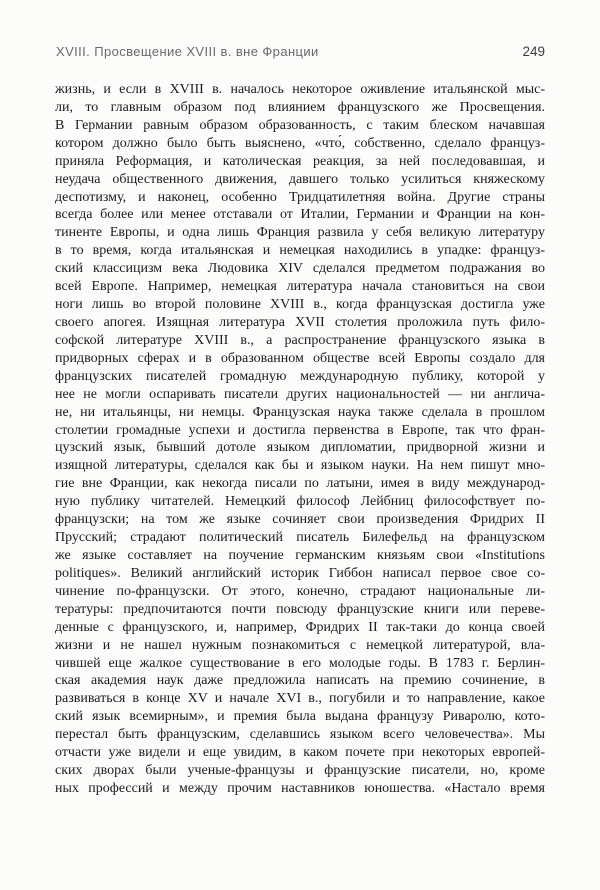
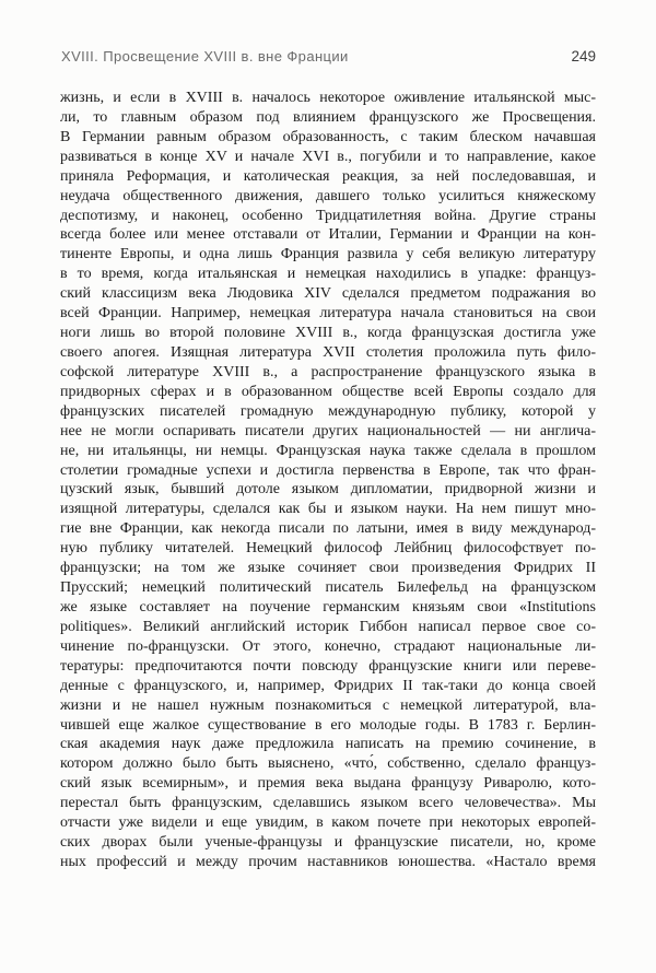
  XVIII. Просвещение XVIII в. вне Франции
  249
  жизнь, и если в XVIII в. началось некоторое оживление итальянской мыс-
  ли, то главным образом под влиянием французского же Просвещения.
  В Германии равным образом образованность, с таким блеском начавшая
- котором должно было быть выяснено, «что́, собственно, сделало француз-
+ развиваться в конце XV и начале XVI в., погубили и то направление, какое
  приняла Реформация, и католическая реакция, за ней последовавшая, и
  неудача общественного движения, давшего только усилиться княжескому
  деспотизму, и наконец, особенно Тридцатилетняя война. Другие страны
  всегда более или менее отставали от Италии, Германии и Франции на кон-
  тиненте Европы, и одна лишь Франция развила у себя великую литературу
  в то время, когда итальянская и немецкая находились в упадке: француз-
  ский классицизм века Людовика XIV сделался предметом подражания во
- всей Европе. Например, немецкая литература начала становиться на свои
+ всей Франции. Например, немецкая литература начала становиться на свои
  ноги лишь во второй половине XVIII в., когда французская достигла уже
  своего апогея. Изящная литература XVII столетия проложила путь фило-
  софской литературе XVIII в., а распространение французского языка в
  придворных сферах и в образованном обществе всей Европы создало для
  французских писателей громадную международную публику, которой у
  нее не могли оспаривать писатели других национальностей — ни англича-
  не, ни итальянцы, ни немцы. Французская наука также сделала в прошлом
  столетии громадные успехи и достигла первенства в Европе, так что фран-
  цузский язык, бывший дотоле языком дипломатии, придворной жизни и
  изящной литературы, сделался как бы и языком науки. На нем пишут мно-
  гие вне Франции, как некогда писали по латыни, имея в виду международ-
  ную публику читателей. Немецкий философ Лейбниц философствует по-
  французски; на том же языке сочиняет свои произведения Фридрих II
- Прусский; страдают политический писатель Билефельд на французском
+ Прусский; немецкий политический писатель Билефельд на французском
  же языке составляет на поучение германским князьям свои «Institutions
  politiques». Великий английский историк Гиббон написал первое свое со-
  чинение по-французски. От этого, конечно, страдают национальные ли-
  тературы: предпочитаются почти повсюду французские книги или переве-
  денные с французского, и, например, Фридрих II так-таки до конца своей
  жизни и не нашел нужным познакомиться с немецкой литературой, вла-
  чившей еще жалкое существование в его молодые годы. В 1783 г. Берлин-
  ская академия наук даже предложила написать на премию сочинение, в
- развиваться в конце XV и начале XVI в., погубили и то направление, какое
+ котором должно было быть выяснено, «что́, собственно, сделало француз-
- ский язык всемирным», и премия была выдана французу Риваролю, кото-
+ ский язык всемирным», и премия века выдана французу Риваролю, кото-
  перестал быть французским, сделавшись языком всего человечества». Мы
  отчасти уже видели и еще увидим, в каком почете при некоторых европей-
  ских дворах были ученые-французы и французские писатели, но, кроме
  ных профессий и между прочим наставников юношества. «Настало время
